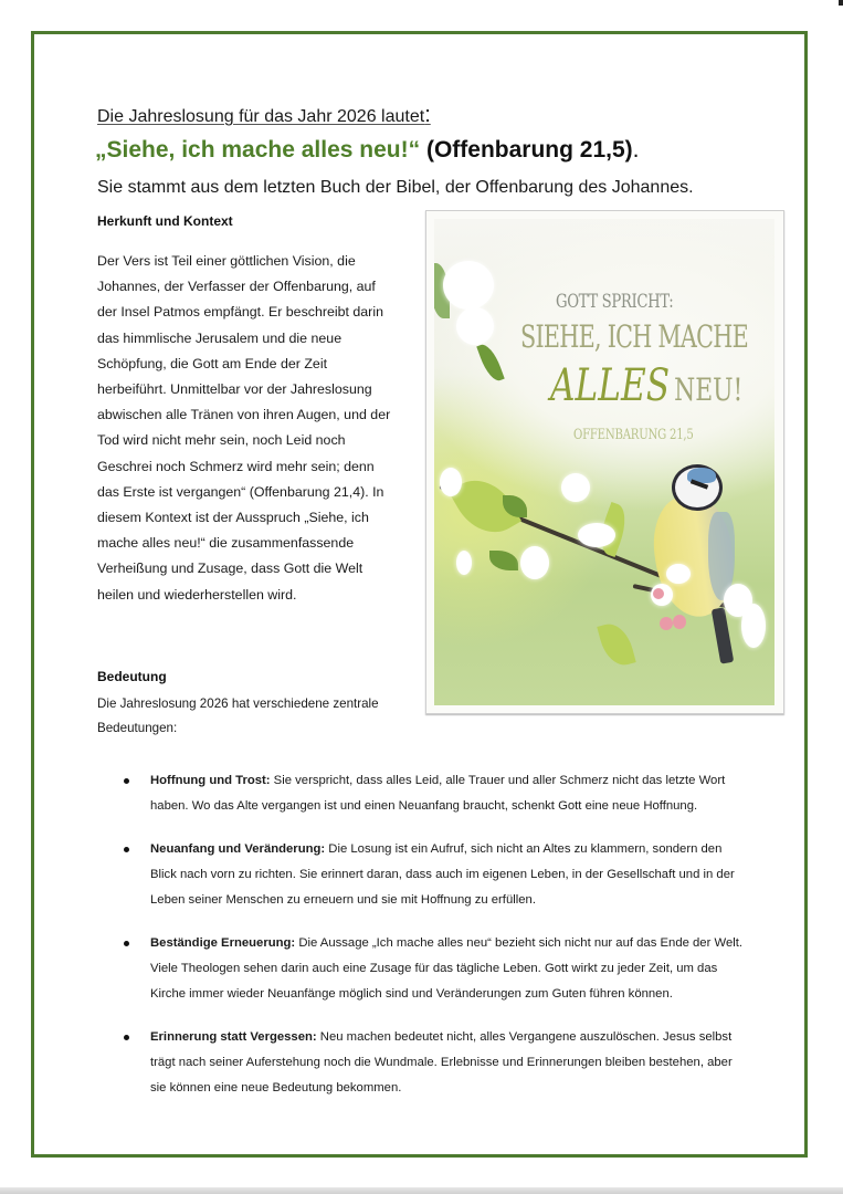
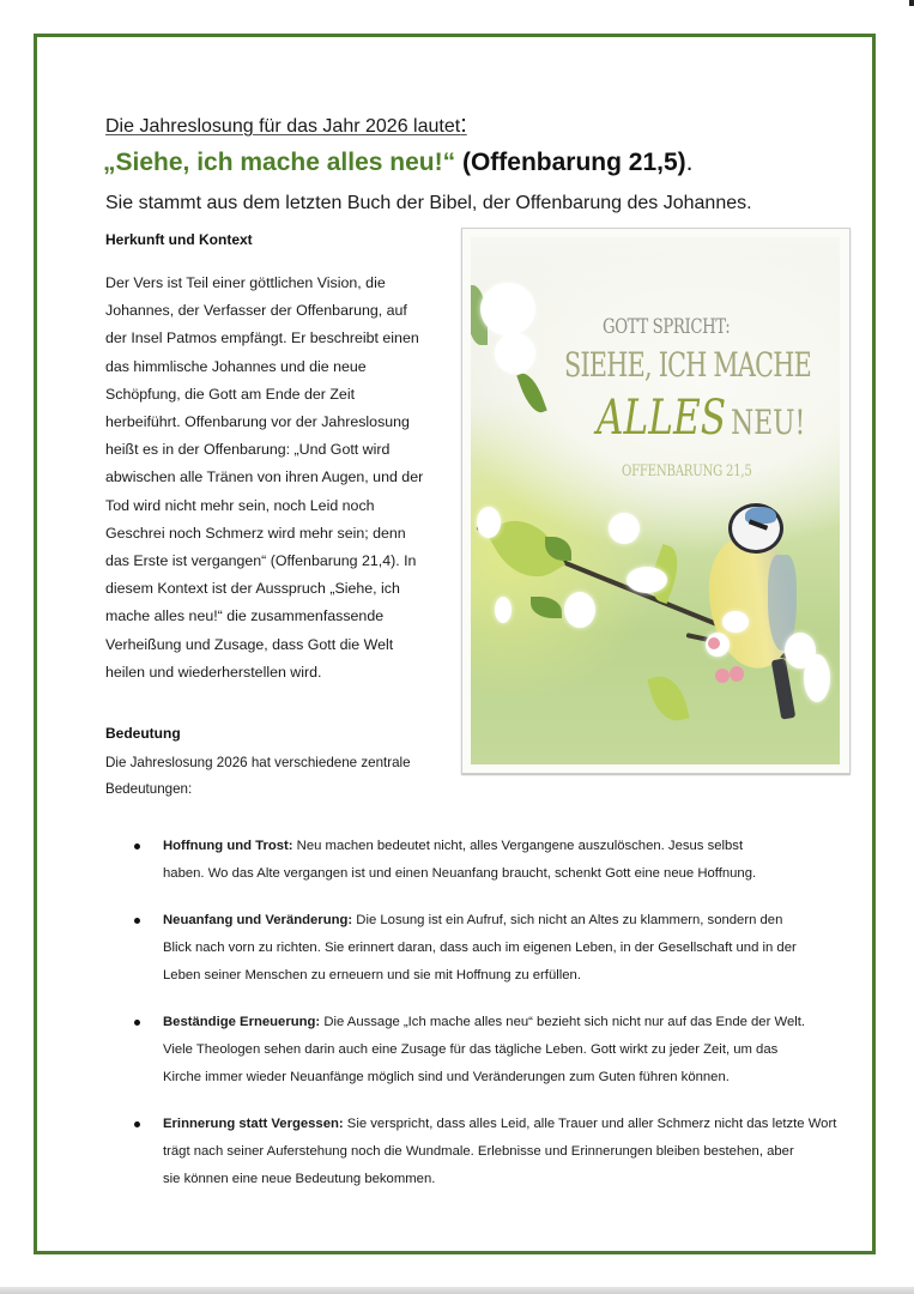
  Die Jahreslosung für das Jahr 2026 lautet:
  „Siehe, ich mache alles neu!“ (Offenbarung 21,5).
  Sie stammt aus dem letzten Buch der Bibel, der Offenbarung des Johannes.
  Herkunft und Kontext
  Der Vers ist Teil einer göttlichen Vision, die
  Johannes, der Verfasser der Offenbarung, auf
- der Insel Patmos empfängt. Er beschreibt darin
+ der Insel Patmos empfängt. Er beschreibt einen
- das himmlische Jerusalem und die neue
+ das himmlische Johannes und die neue
  Schöpfung, die Gott am Ende der Zeit
- herbeiführt. Unmittelbar vor der Jahreslosung
+ herbeiführt. Offenbarung vor der Jahreslosung
+ heißt es in der Offenbarung: „Und Gott wird
  abwischen alle Tränen von ihren Augen, und der
  Tod wird nicht mehr sein, noch Leid noch
  Geschrei noch Schmerz wird mehr sein; denn
  das Erste ist vergangen“ (Offenbarung 21,4). In
  diesem Kontext ist der Ausspruch „Siehe, ich
  mache alles neu!“ die zusammenfassende
  Verheißung und Zusage, dass Gott die Welt
  heilen und wiederherstellen wird.
  GOTT SPRICHT:
  SIEHE, ICH MACHE
  ALLES NEU!
  OFFENBARUNG 21,5
  Bedeutung
  Die Jahreslosung 2026 hat verschiedene zentrale
  Bedeutungen:
- Hoffnung und Trost: Sie verspricht, dass alles Leid, alle Trauer und aller Schmerz nicht das letzte Wort
+ Hoffnung und Trost: Neu machen bedeutet nicht, alles Vergangene auszulöschen. Jesus selbst
  haben. Wo das Alte vergangen ist und einen Neuanfang braucht, schenkt Gott eine neue Hoffnung.
  Neuanfang und Veränderung: Die Losung ist ein Aufruf, sich nicht an Altes zu klammern, sondern den
  Blick nach vorn zu richten. Sie erinnert daran, dass auch im eigenen Leben, in der Gesellschaft und in der
  Leben seiner Menschen zu erneuern und sie mit Hoffnung zu erfüllen.
  Beständige Erneuerung: Die Aussage „Ich mache alles neu“ bezieht sich nicht nur auf das Ende der Welt.
  Viele Theologen sehen darin auch eine Zusage für das tägliche Leben. Gott wirkt zu jeder Zeit, um das
  Kirche immer wieder Neuanfänge möglich sind und Veränderungen zum Guten führen können.
- Erinnerung statt Vergessen: Neu machen bedeutet nicht, alles Vergangene auszulöschen. Jesus selbst
+ Erinnerung statt Vergessen: Sie verspricht, dass alles Leid, alle Trauer und aller Schmerz nicht das letzte Wort
  trägt nach seiner Auferstehung noch die Wundmale. Erlebnisse und Erinnerungen bleiben bestehen, aber
  sie können eine neue Bedeutung bekommen.
